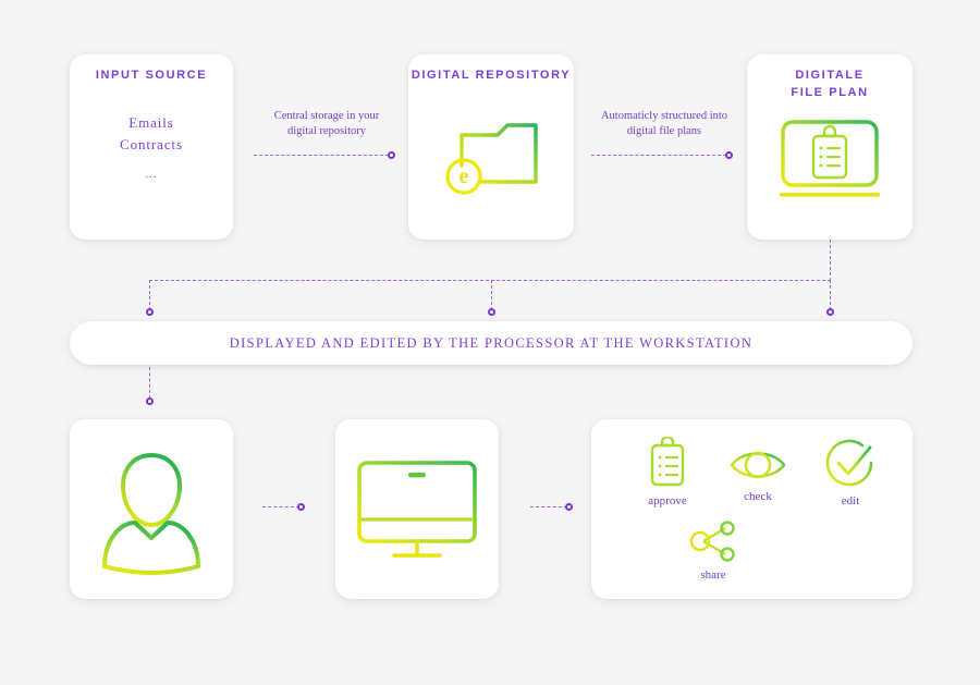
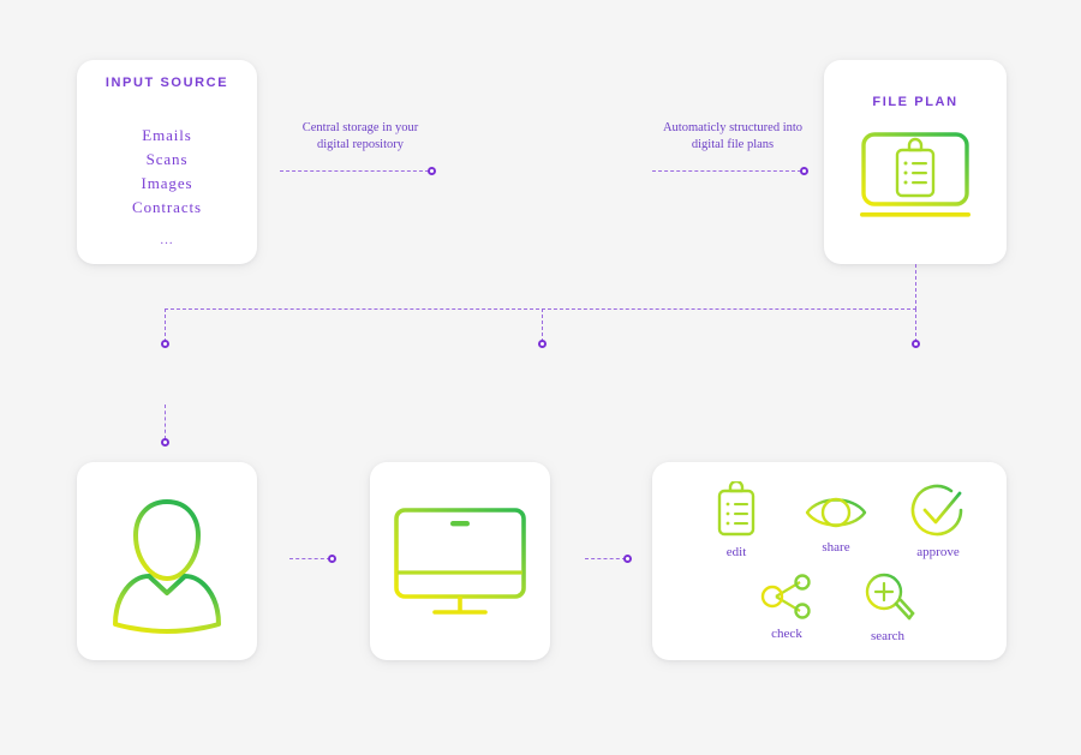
  INPUT SOURCE
  Emails
+ Scans
+ Images
  Contracts
  ...
- DIGITAL REPOSITORY
- e
- DIGITALE
  FILE PLAN
  Central storage in your
  digital repository
  Automaticly structured into
  digital file plans
- DISPLAYED AND EDITED BY THE PROCESSOR AT THE WORKSTATION
- approve
+ edit
- check
+ share
- edit
+ approve
- share
+ check
+ search
